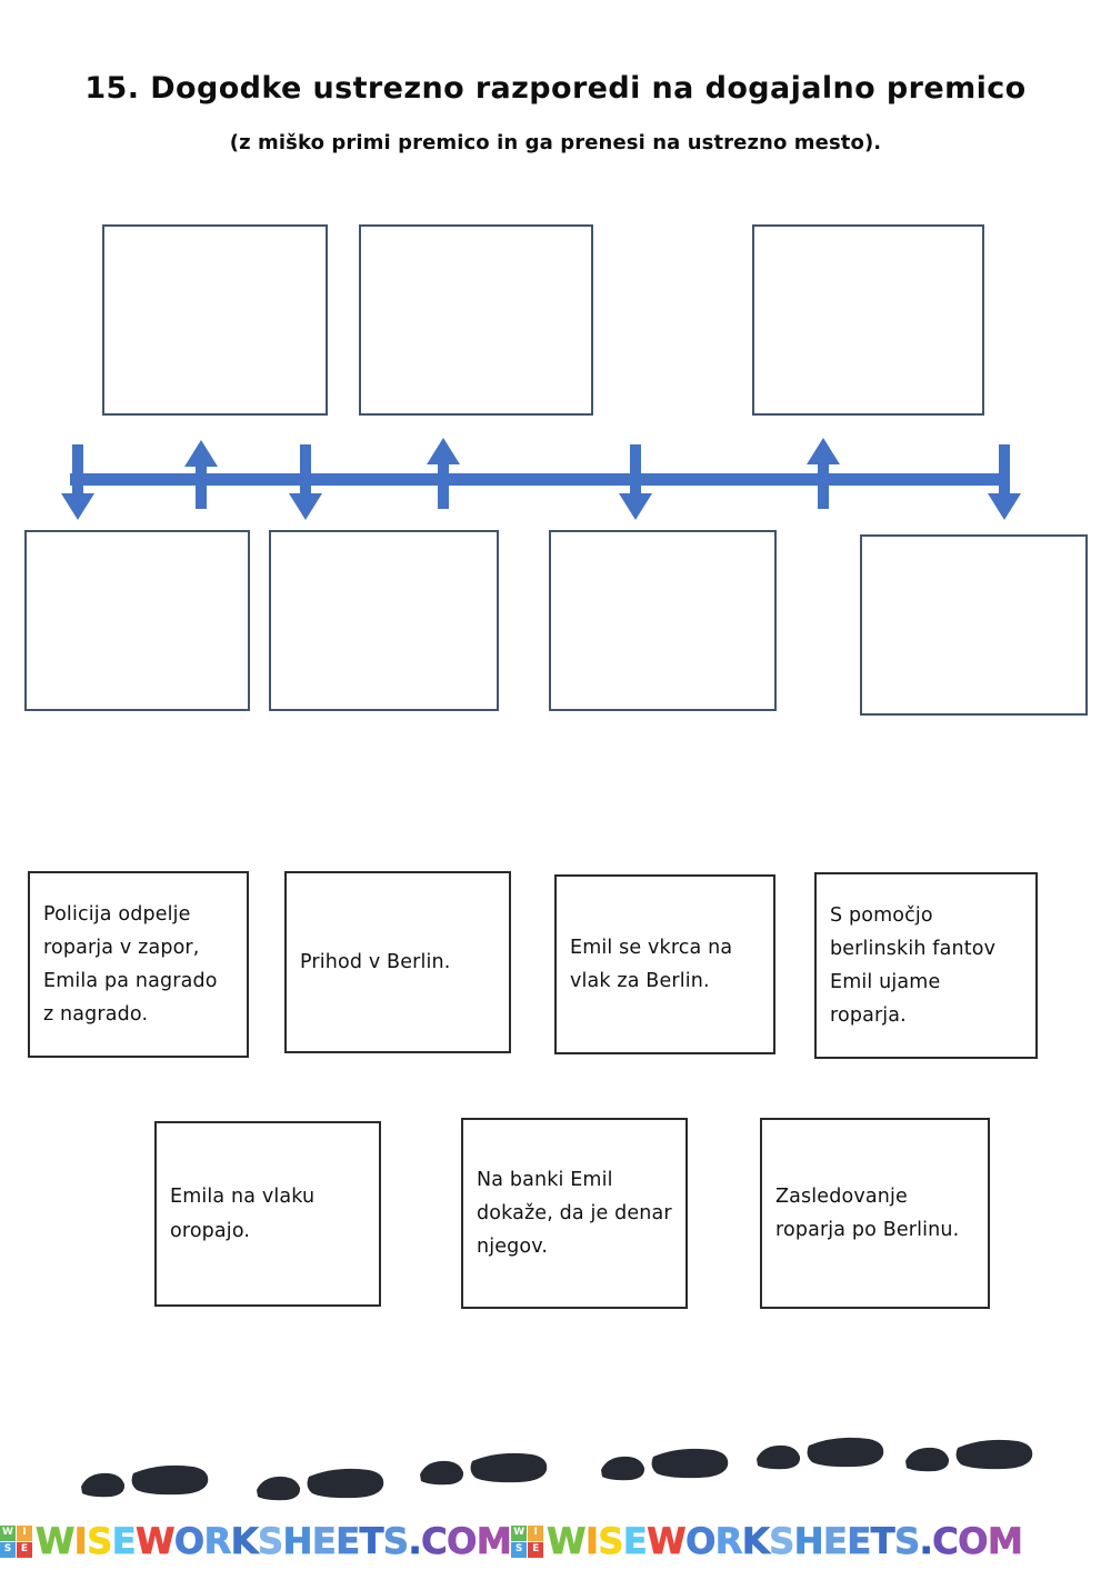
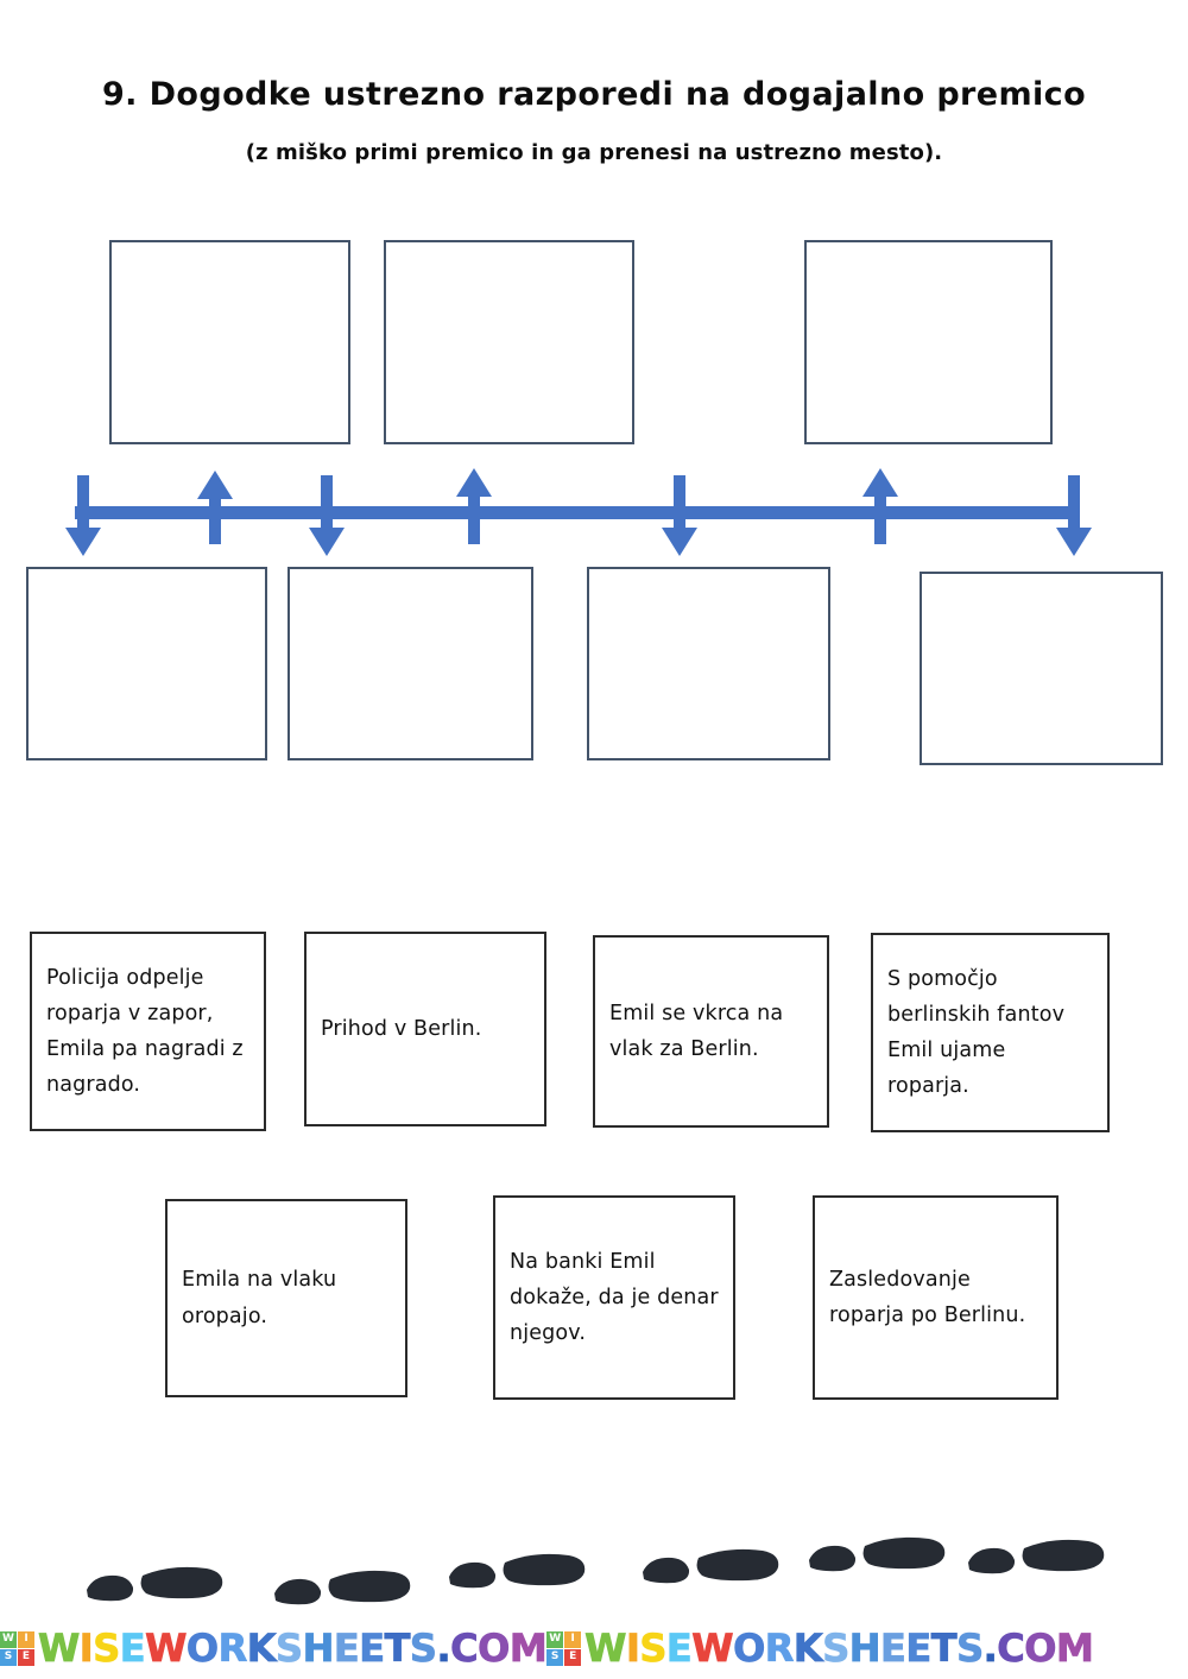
- 15. Dogodke ustrezno razporedi na dogajalno premico
+ 9. Dogodke ustrezno razporedi na dogajalno premico
  (z miško primi premico in ga prenesi na ustrezno mesto).
- Policija odpelje roparja v zapor, Emila pa nagrado z nagrado.
+ Policija odpelje roparja v zapor, Emila pa nagradi z nagrado.
  Prihod v Berlin.
  Emil se vkrca na vlak za Berlin.
  S pomočjo berlinskih fantov Emil ujame roparja.
  Emila na vlaku oropajo.
  Na banki Emil dokaže, da je denar njegov.
  Zasledovanje roparja po Berlinu.
  W
  I
  S
  E
  WISEWORKSHEETS.COM
  W
  I
  S
  E
  WISEWORKSHEETS.COM
